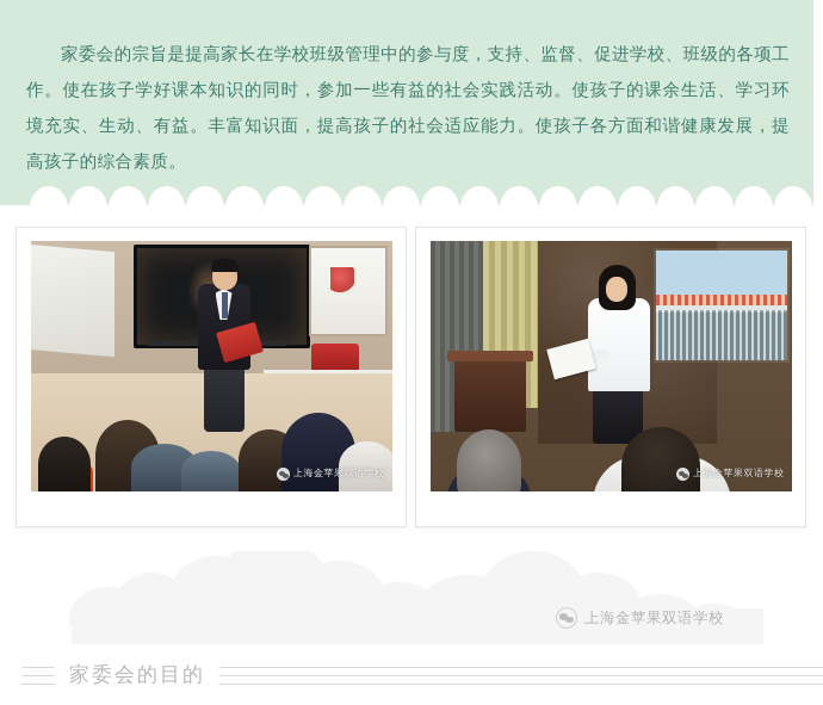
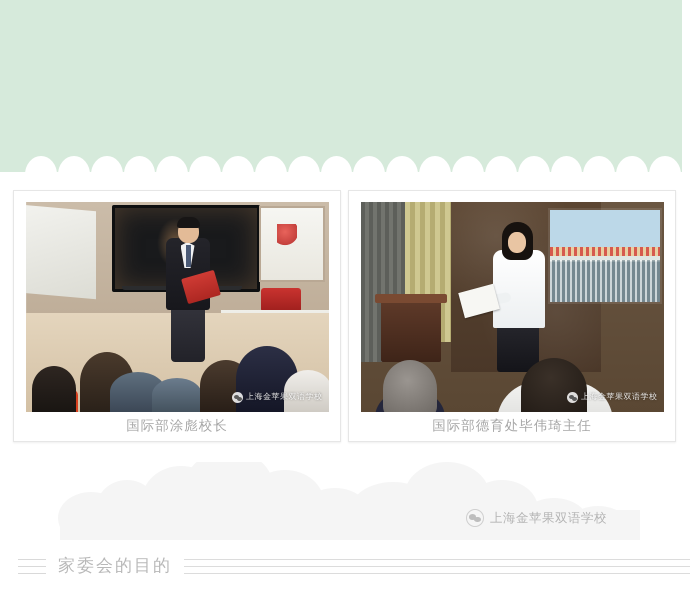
- 家委会的宗旨是提高家长在学校班级管理中的参与度，支持、监督、促进学校、班级的各项工作。使在孩子学好课本知识的同时，参加一些有益的社会实践活动。使孩子的课余生活、学习环境充实、生动、有益。丰富知识面，提高孩子的社会适应能力。使孩子各方面和谐健康发展，提高孩子的综合素质。
  上海金苹果双语学校
+ 国际部涂彪校长
  上海金苹果双语学校
+ 国际部德育处毕伟琦主任
  上海金苹果双语学校
  家委会的目的
